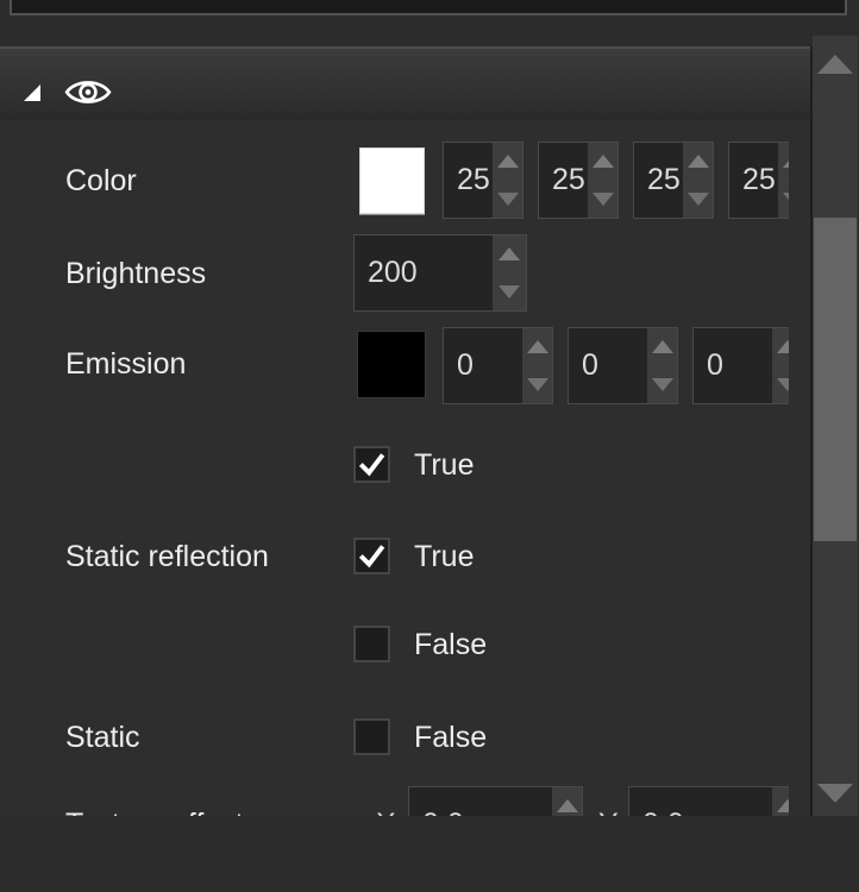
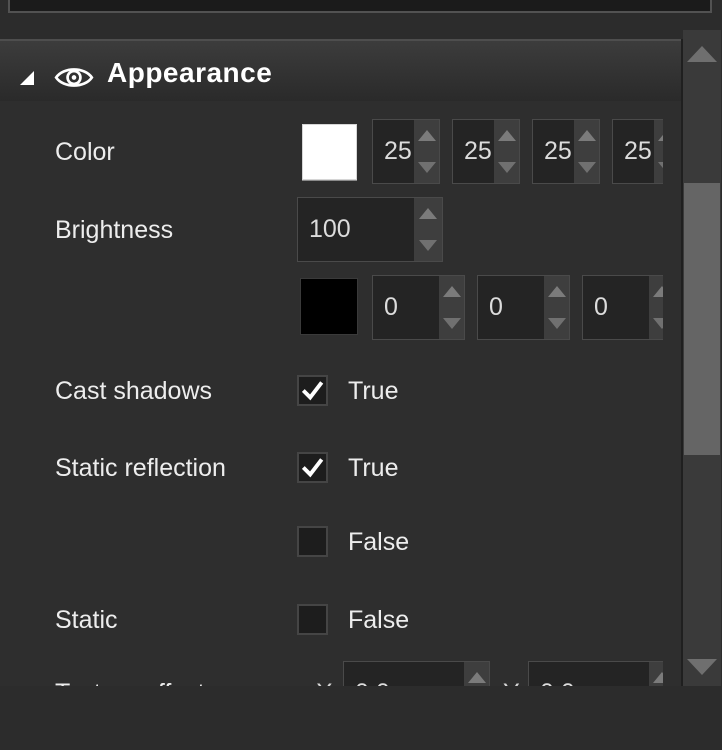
+ Appearance
  Color
  25
  25
  25
  25
  Brightness
- 200
+ 100
- Emission
  0
  0
  0
+ Cast shadows
  True
  Static reflection
  True
  False
  Static
  False
